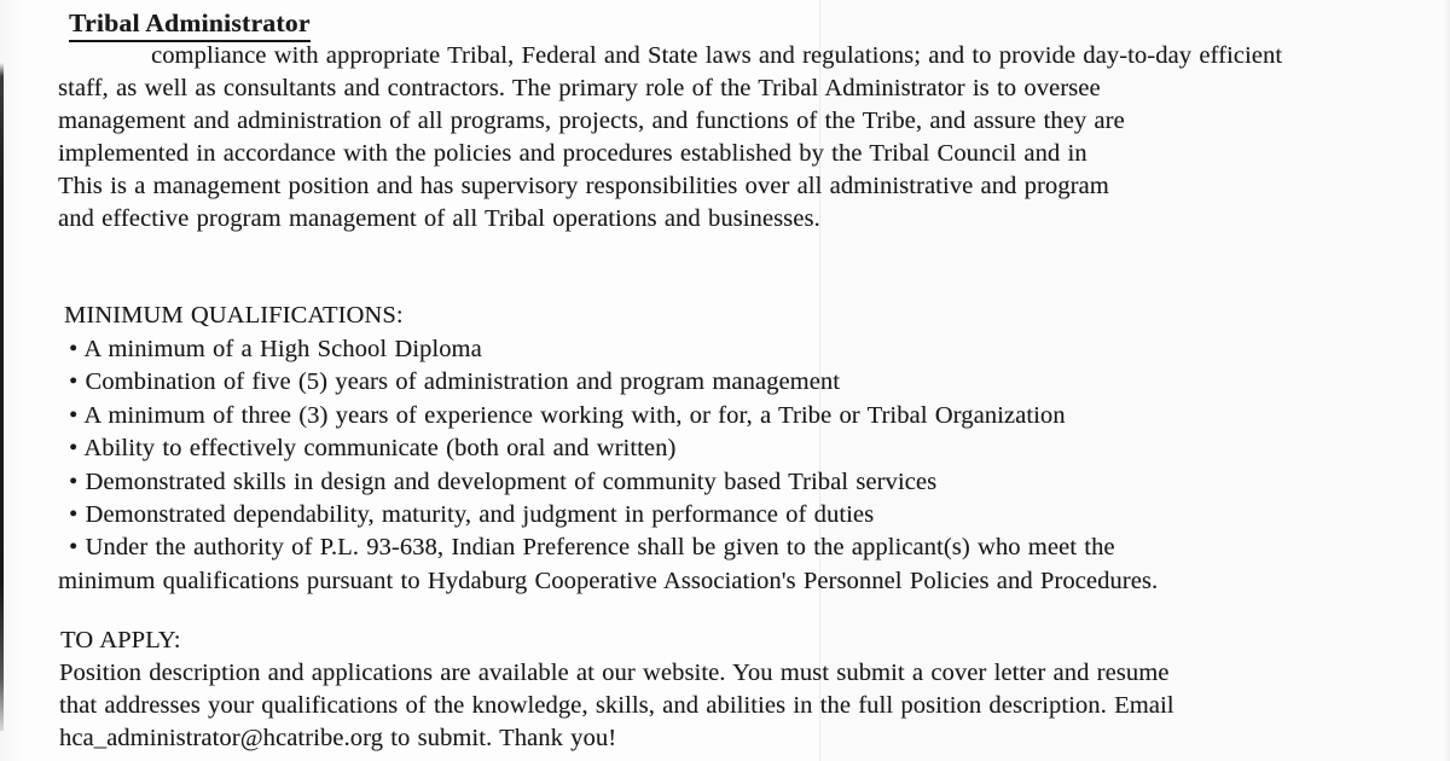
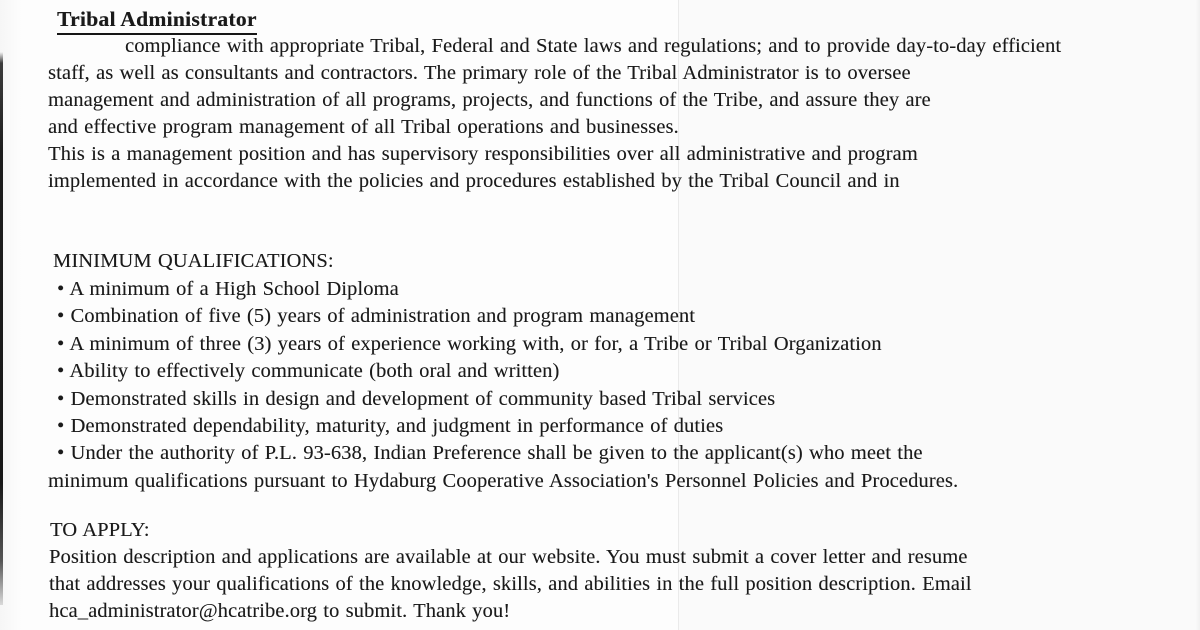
  Tribal Administrator
  compliance with appropriate Tribal, Federal and State laws and regulations; and to provide day-to-day efficient
  staff, as well as consultants and contractors. The primary role of the Tribal Administrator is to oversee
  management and administration of all programs, projects, and functions of the Tribe, and assure they are
- implemented in accordance with the policies and procedures established by the Tribal Council and in
+ and effective program management of all Tribal operations and businesses.
  This is a management position and has supervisory responsibilities over all administrative and program
- and effective program management of all Tribal operations and businesses.
+ implemented in accordance with the policies and procedures established by the Tribal Council and in
  MINIMUM QUALIFICATIONS:
  • A minimum of a High School Diploma
  • Combination of five (5) years of administration and program management
  • A minimum of three (3) years of experience working with, or for, a Tribe or Tribal Organization
  • Ability to effectively communicate (both oral and written)
  • Demonstrated skills in design and development of community based Tribal services
  • Demonstrated dependability, maturity, and judgment in performance of duties
  • Under the authority of P.L. 93-638, Indian Preference shall be given to the applicant(s) who meet the
  minimum qualifications pursuant to Hydaburg Cooperative Association's Personnel Policies and Procedures.
  TO APPLY:
  Position description and applications are available at our website. You must submit a cover letter and resume
  that addresses your qualifications of the knowledge, skills, and abilities in the full position description. Email
  hca_administrator@hcatribe.org to submit. Thank you!
